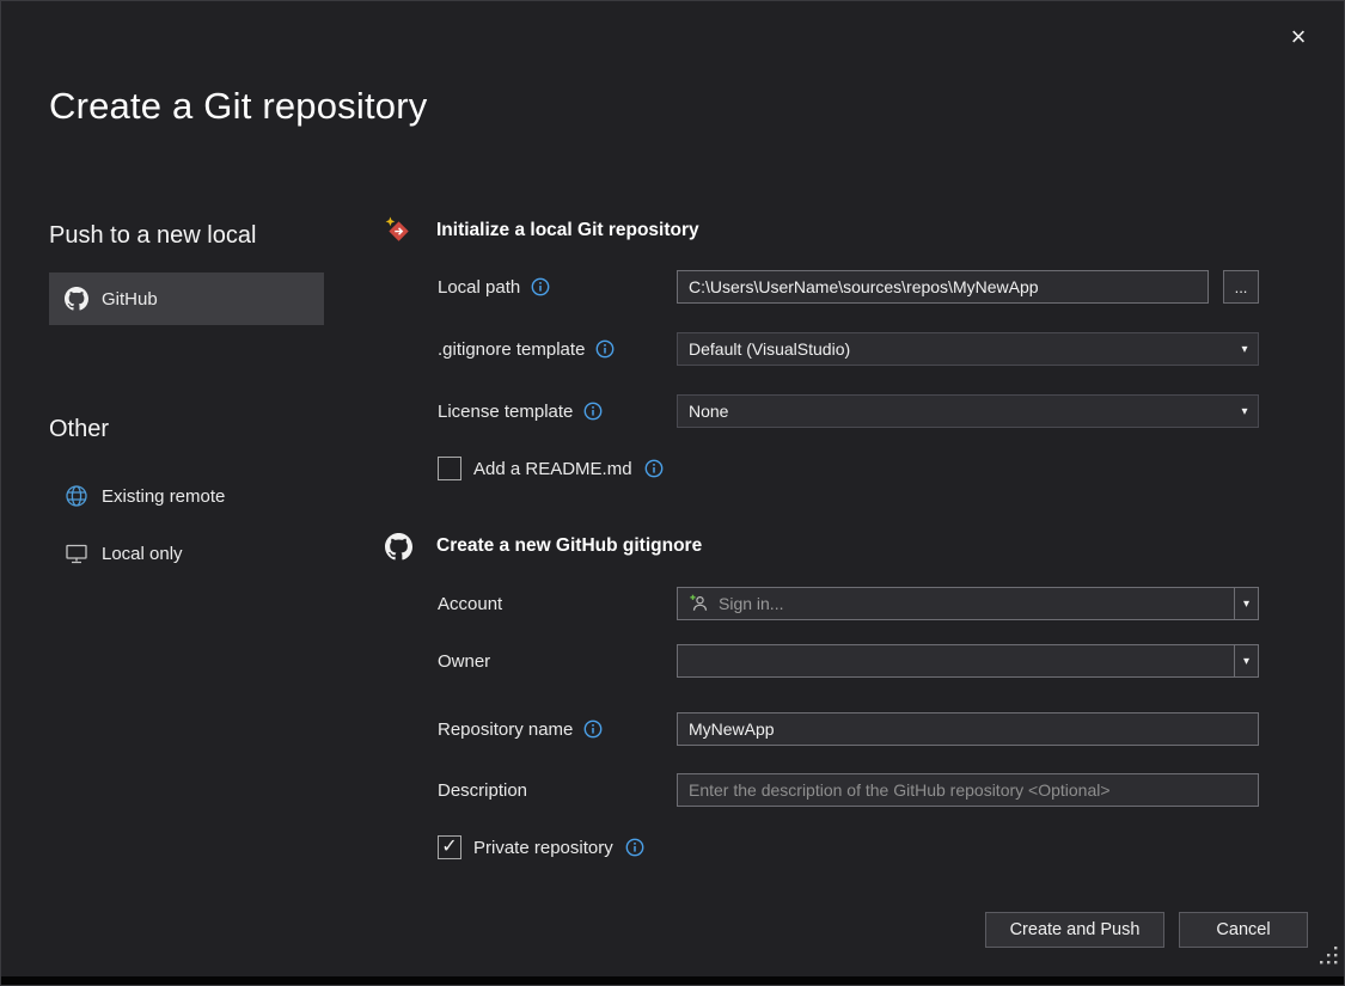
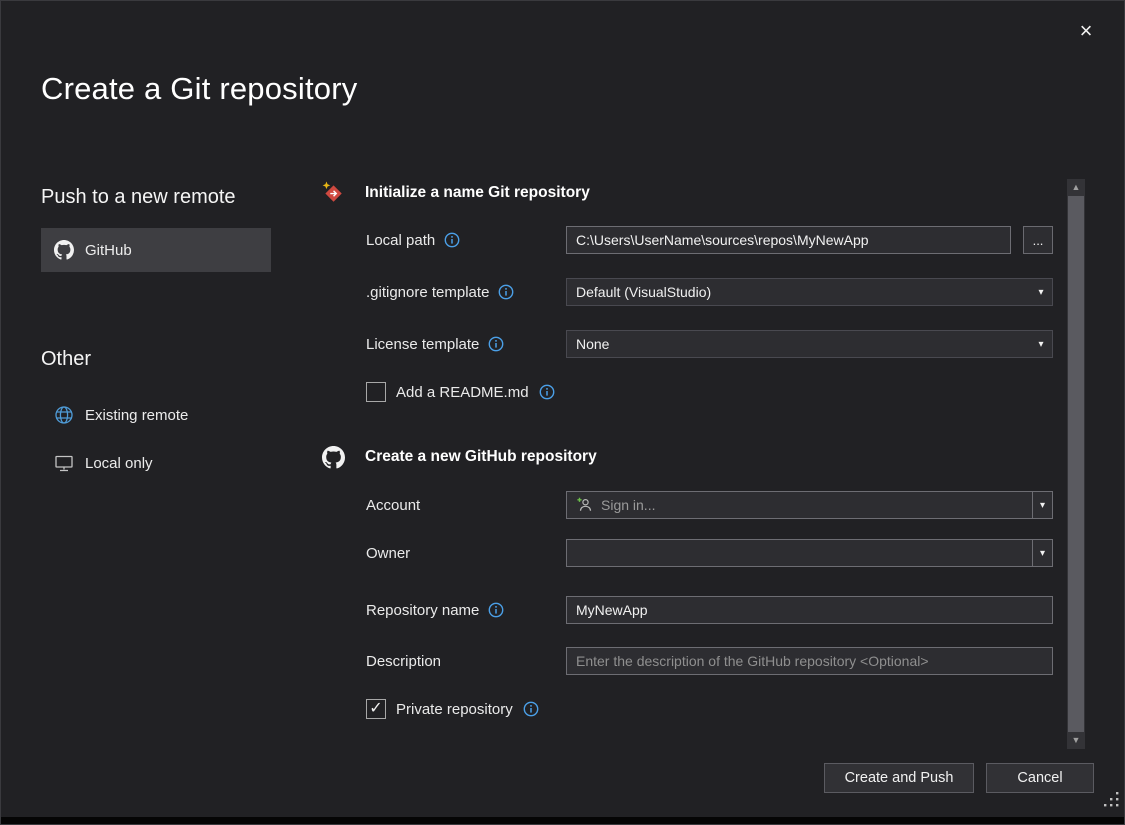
  ×
  Create a Git repository
- Push to a new local
+ Push to a new remote
  GitHub
  Other
  Existing remote
  Local only
- Initialize a local Git repository
+ Initialize a name Git repository
  Local path
  C:\Users\UserName\sources\repos\MyNewApp
  ...
  .gitignore template
  Default (VisualStudio)
  ▾
  License template
  None
  ▾
  Add a README.md
- Create a new GitHub gitignore
+ Create a new GitHub repository
  Account
  Sign in...
  ▾
  Owner
  ▾
  Repository name
  MyNewApp
  Description
  Enter the description of the GitHub repository <Optional>
  ✓
  Private repository
+ ▲
+ ▼
  Create and Push
  Cancel
